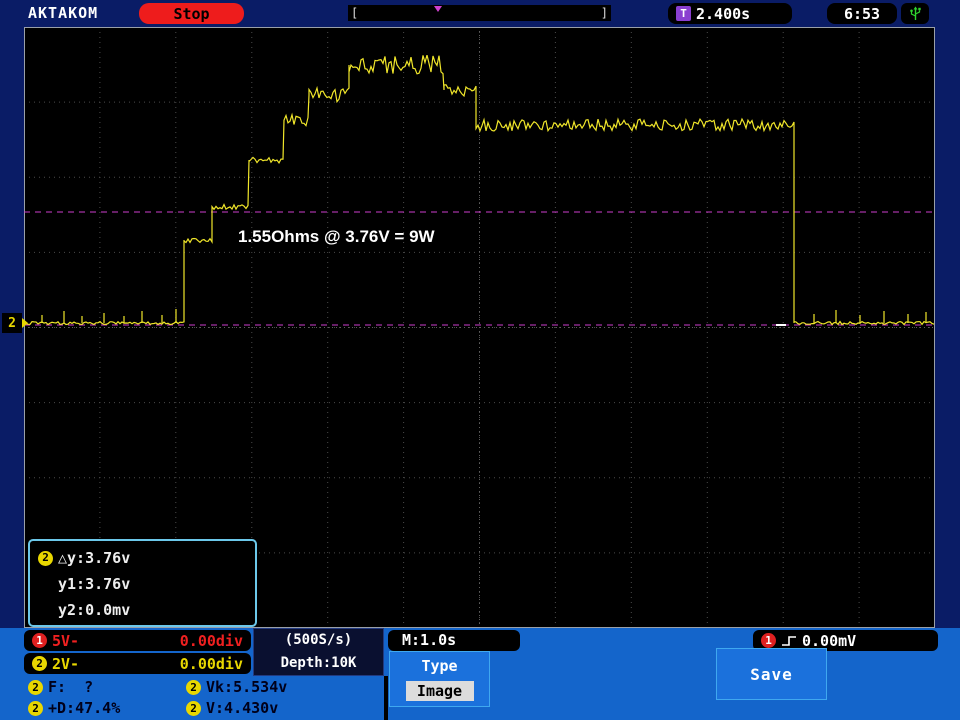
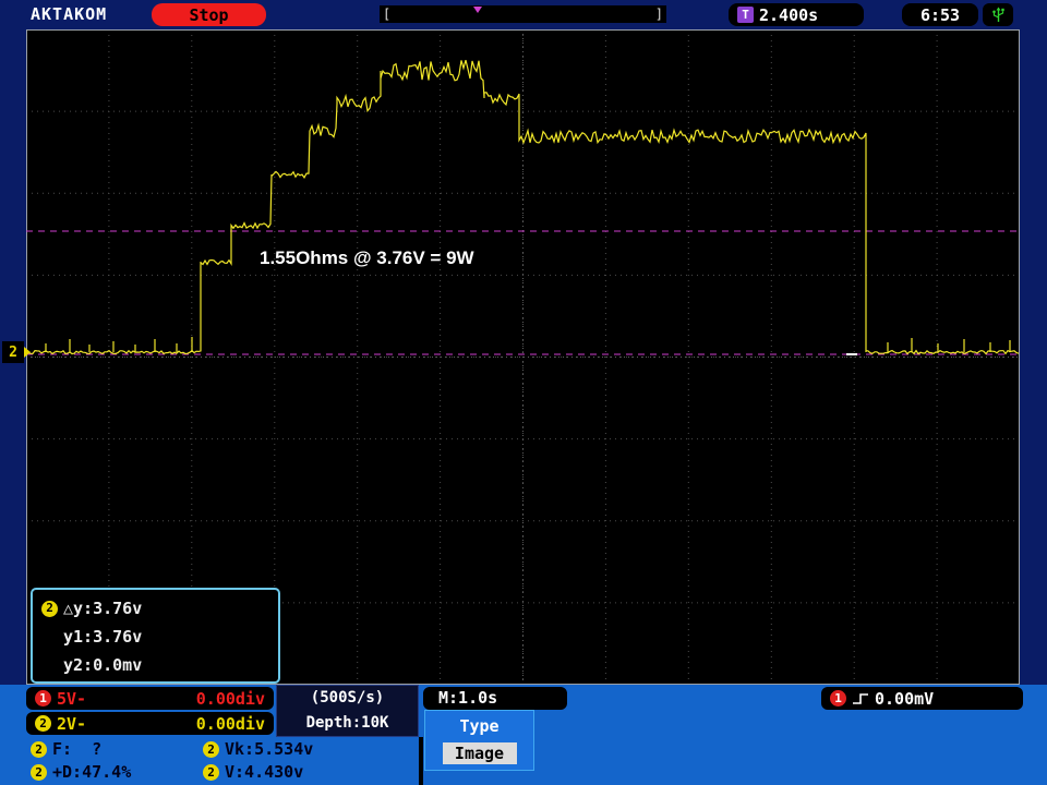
  AKTAKOM
  Stop
  [
  ]
  T
  2.400s
  6:53
  1.55Ohms @ 3.76V = 9W
  2
  2
  △y:3.76v
  y1:3.76v
  y2:0.0mv
  1
  5V-
  0.00div
  2
  2V-
  0.00div
  (500S/s)
  Depth:10K
  M:1.0s
  1
  0.00mV
  Type
  Image
- Save
  2
  F: ?
  2
  Vk:5.534v
  2
  +D:47.4%
  2
  V:4.430v
